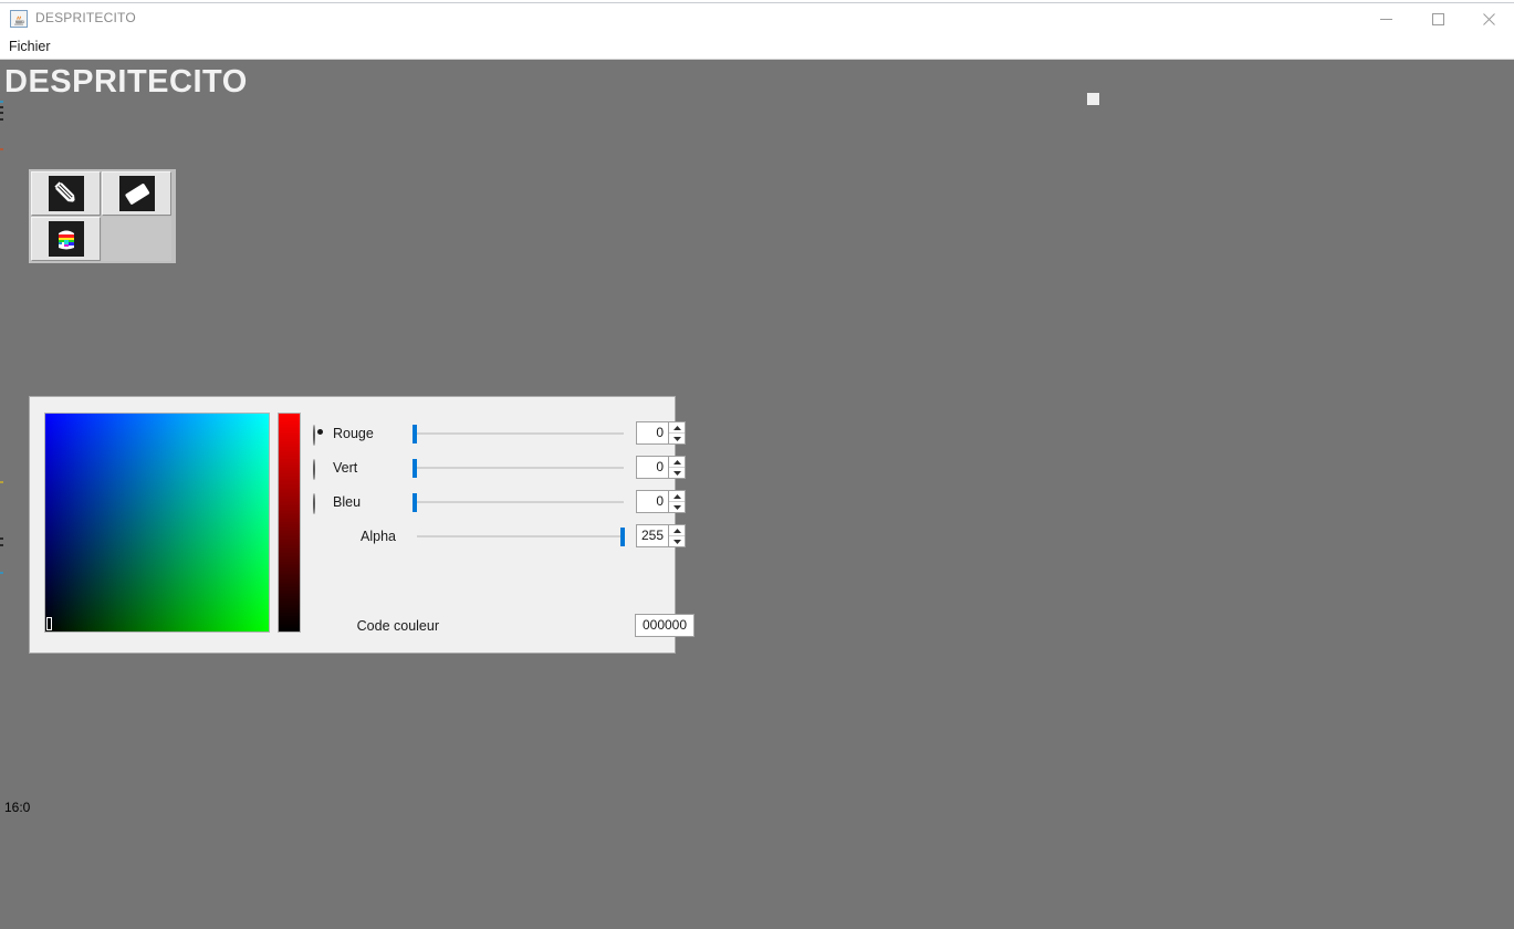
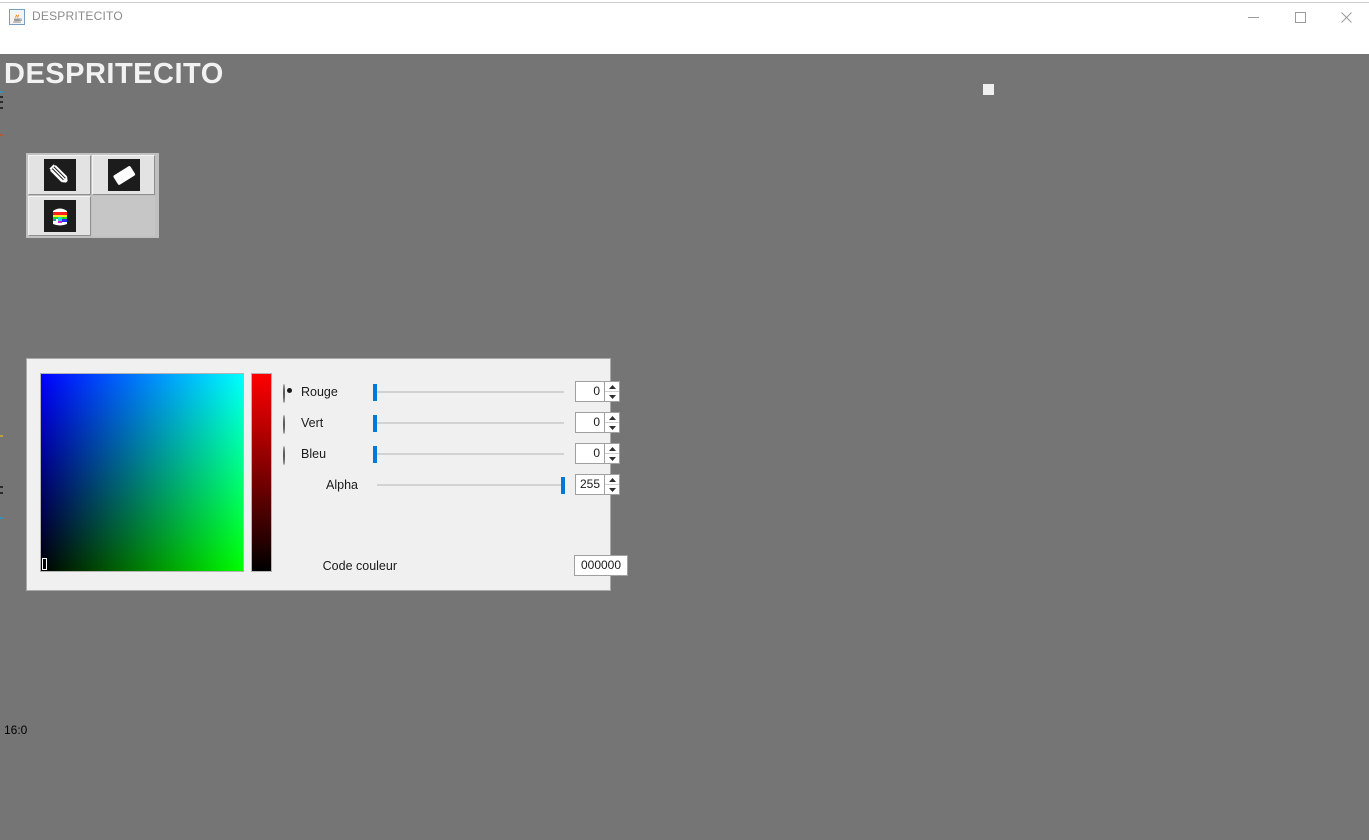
  DESPRITECITO
- Fichier
  DESPRITECITO
  16:0
  Rouge
  0
  Vert
  0
  Bleu
  0
  Alpha
  255
  Code couleur
  000000
